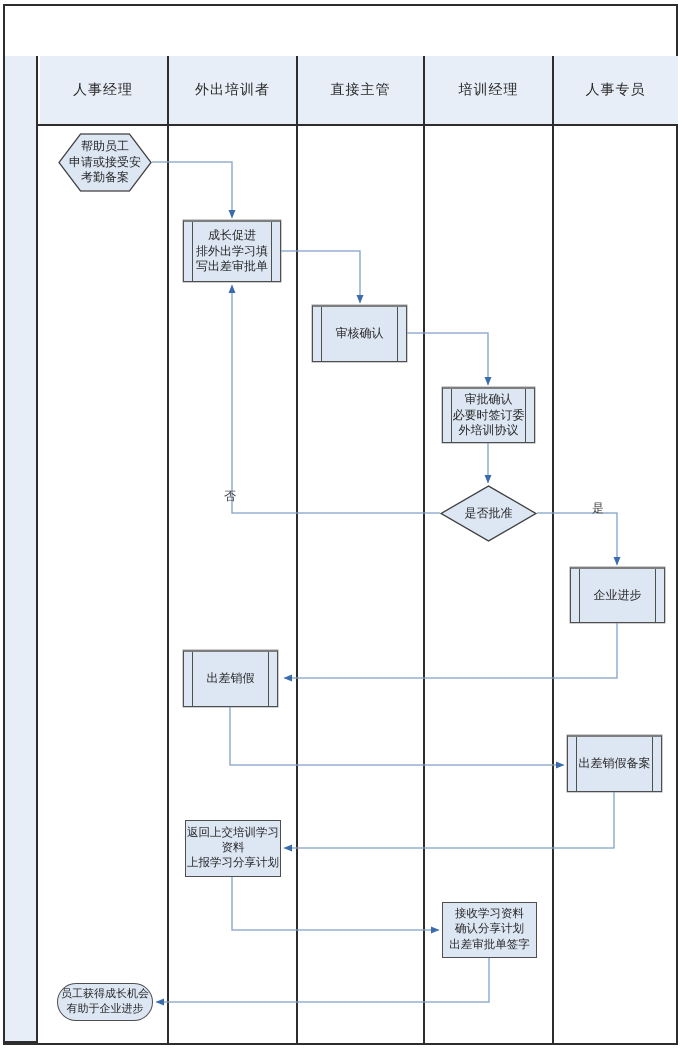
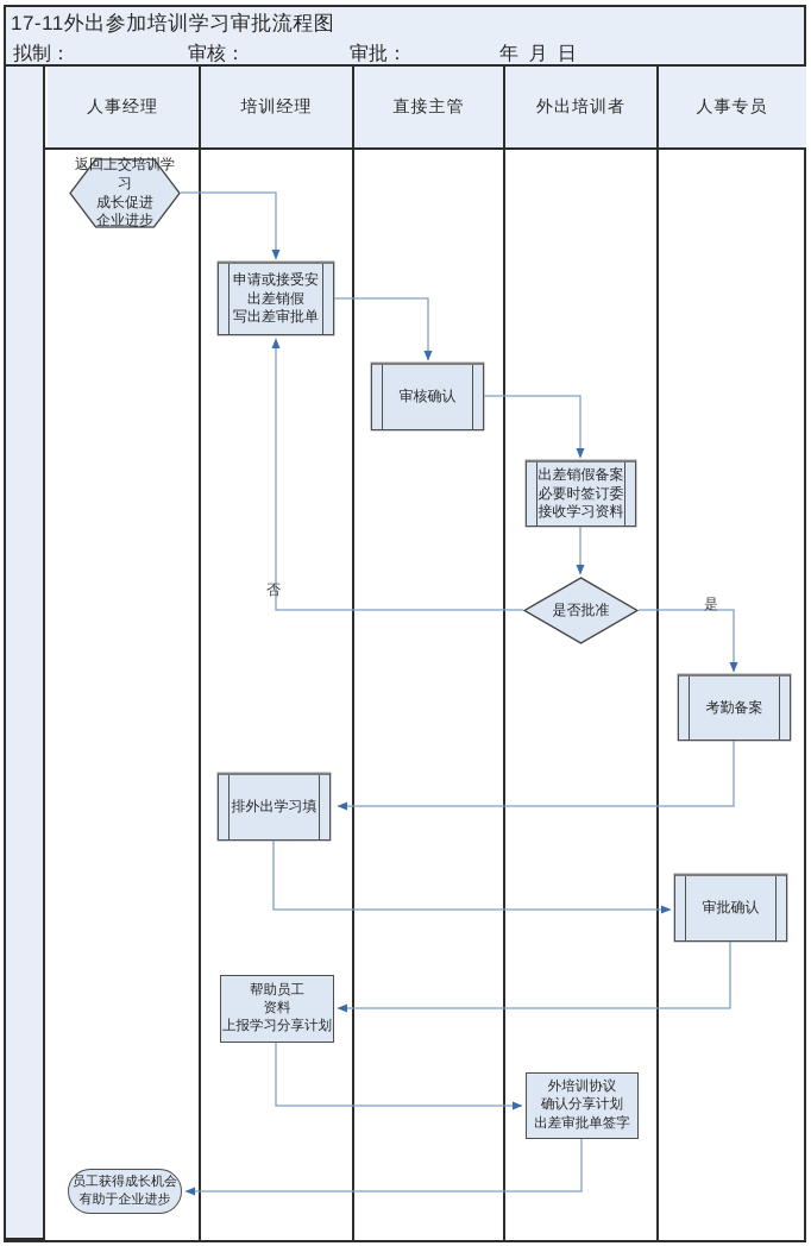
+ 17-11外出参加培训学习审批流程图
+ 拟制：
+ 审核：
+ 审批：
+ 年 月 日
  人事经理
- 外出培训者
+ 培训经理
  直接主管
- 培训经理
+ 外出培训者
  人事专员
- 帮助员工
+ 返回上交培训学习
- 申请或接受安
+ 成长促进
- 考勤备案
+ 企业进步
- 成长促进
+ 申请或接受安
- 排外出学习填
+ 出差销假
  写出差审批单
  审核确认
- 审批确认
+ 出差销假备案
  必要时签订委
- 外培训协议
+ 接收学习资料
  是否批准
- 企业进步
+ 考勤备案
- 出差销假
+ 排外出学习填
- 出差销假备案
+ 审批确认
- 返回上交培训学习
+ 帮助员工
  资料
  上报学习分享计划
- 接收学习资料
+ 外培训协议
  确认分享计划
  出差审批单签字
  员工获得成长机会
  有助于企业进步
  否
  是
